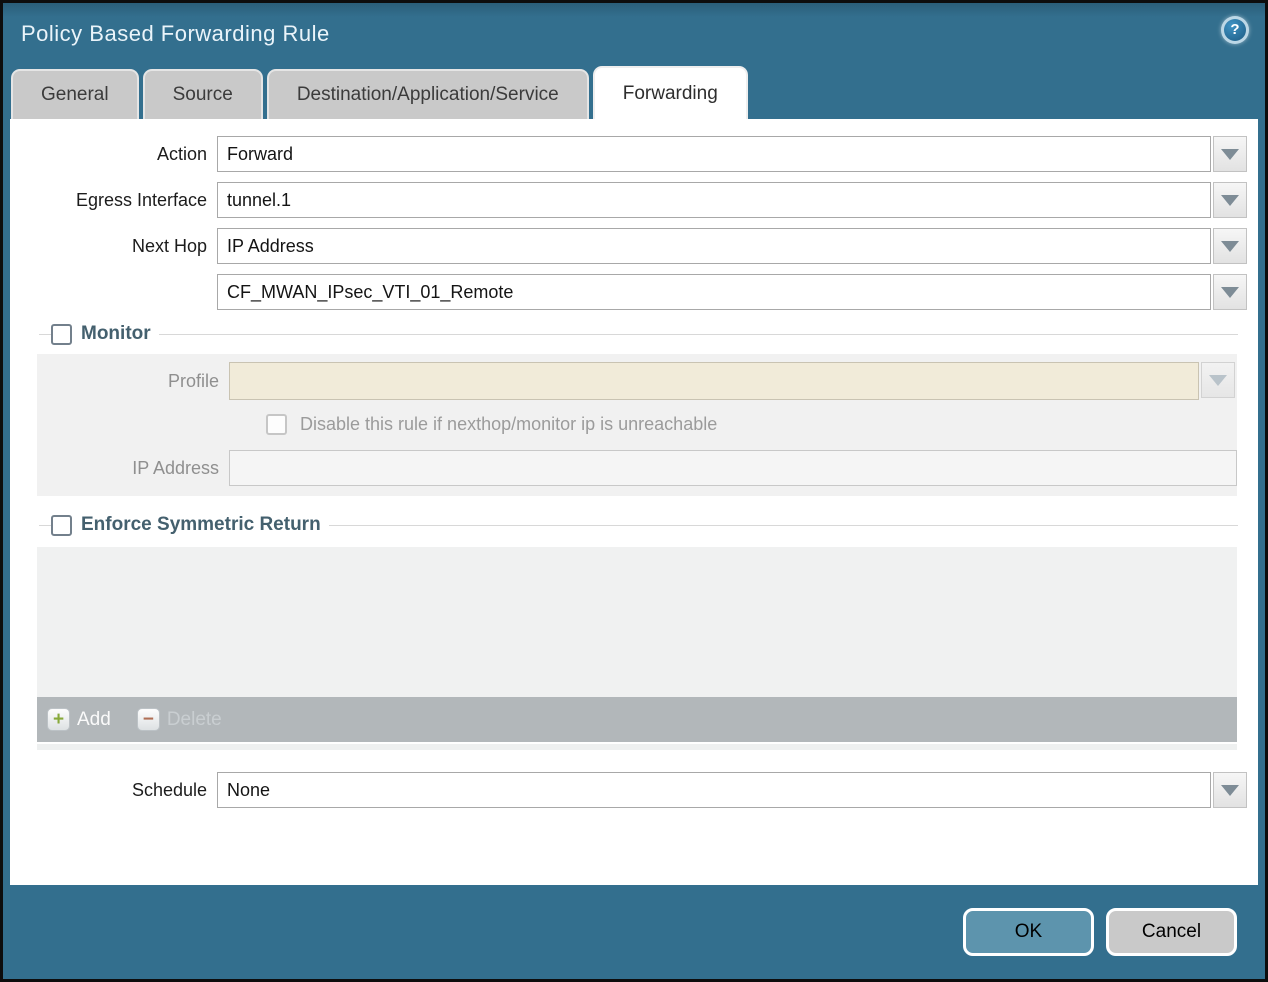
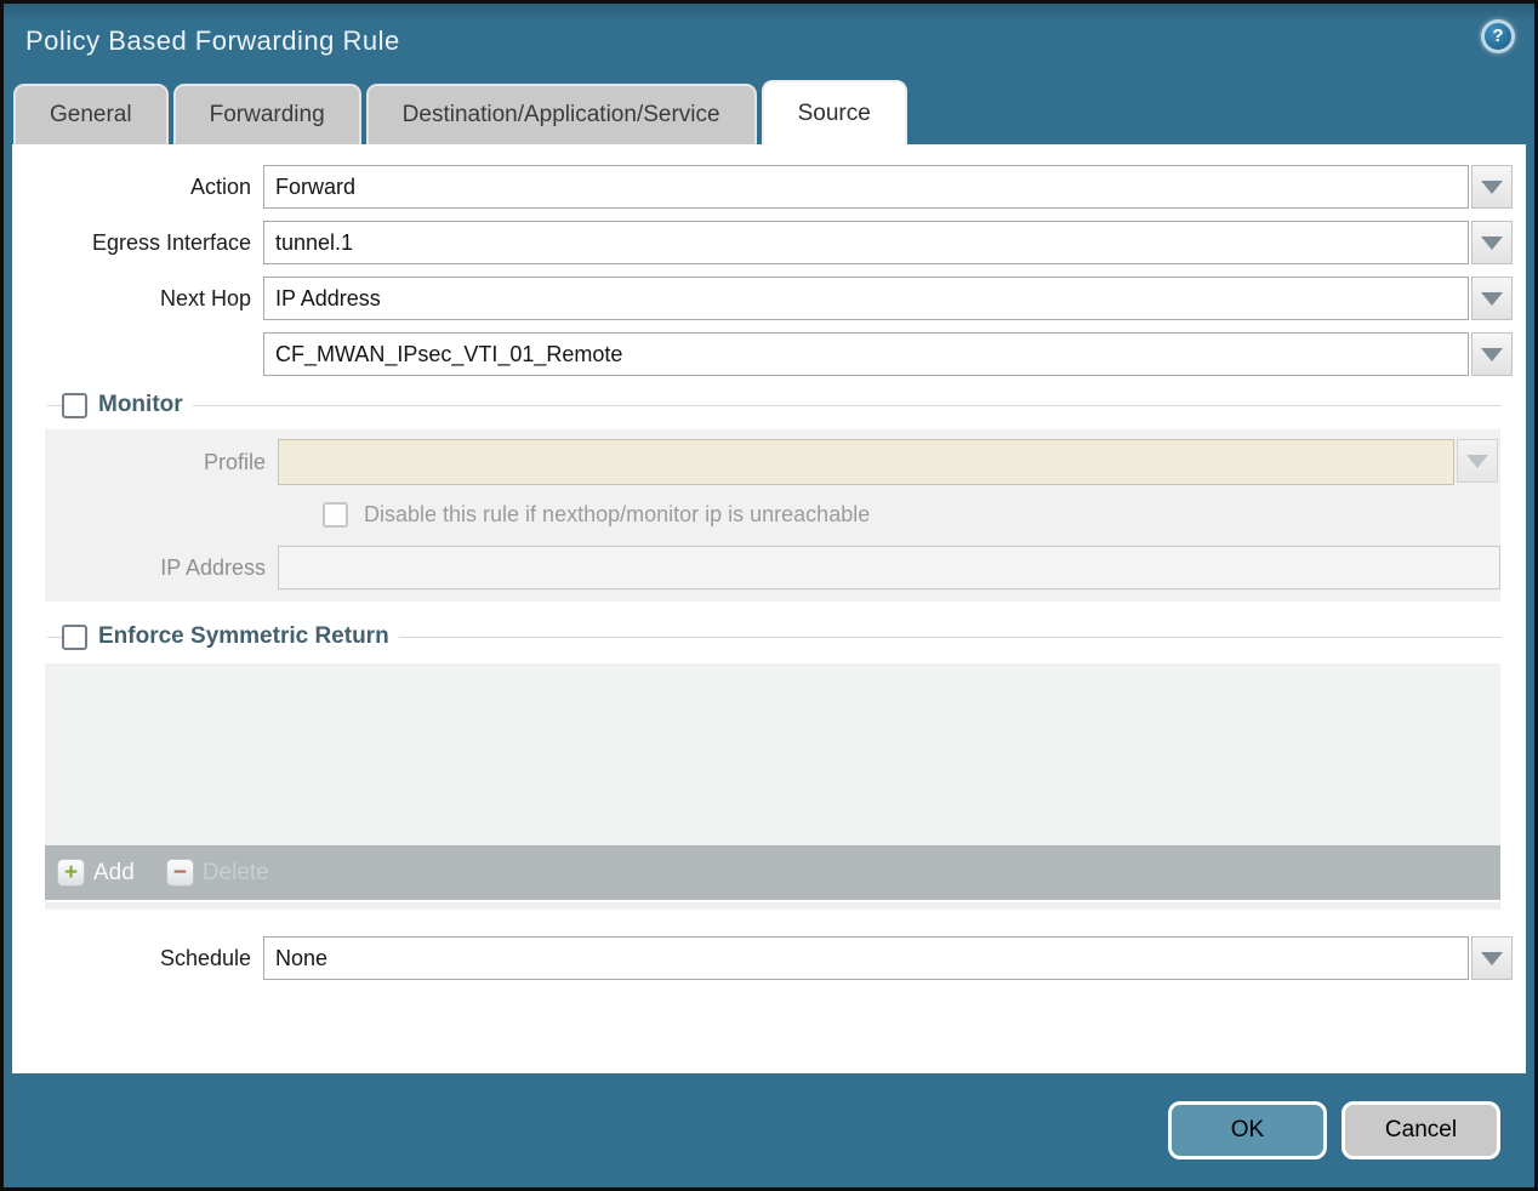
  Policy Based Forwarding Rule
  ?
  General
- Source
+ Forwarding
  Destination/Application/Service
- Forwarding
+ Source
  Action
  Forward
  Egress Interface
  tunnel.1
  Next Hop
  IP Address
  CF_MWAN_IPsec_VTI_01_Remote
  Monitor
  Profile
  Disable this rule if nexthop/monitor ip is unreachable
  IP Address
  Enforce Symmetric Return
  +
  Add
  −
  Schedule
  None
  OK
  Cancel
